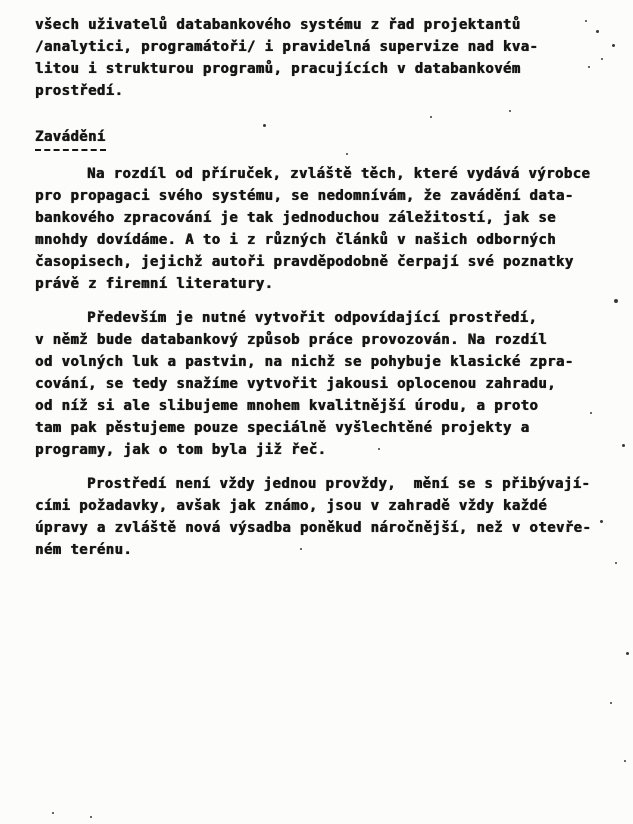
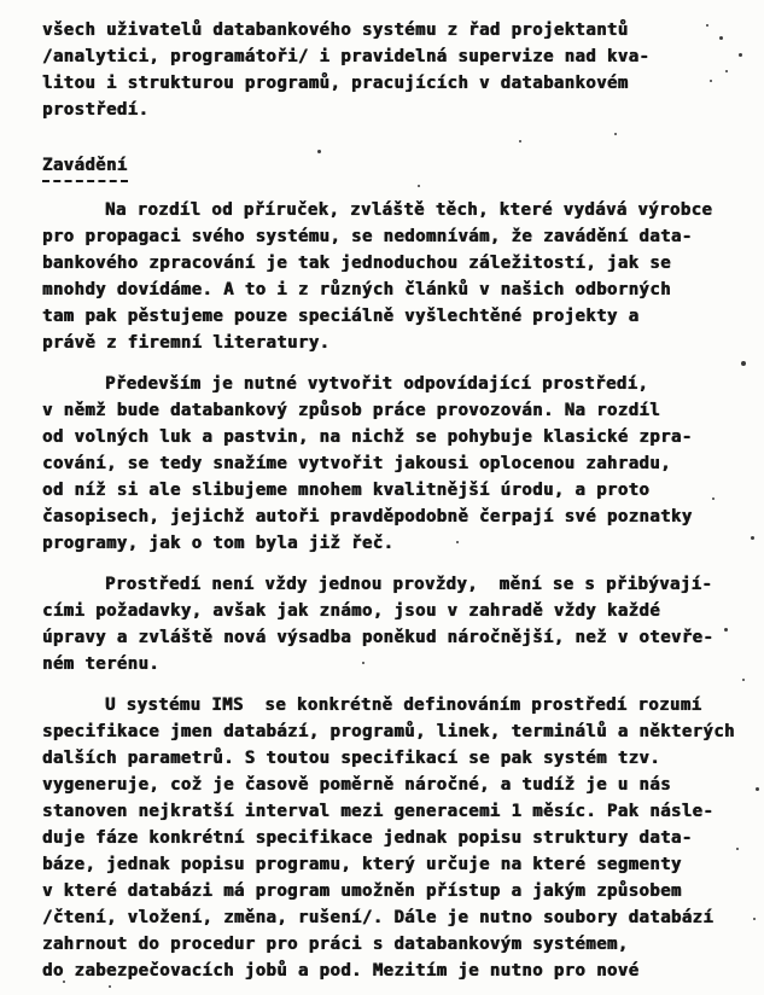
  všech uživatelů databankového systému z řad projektantů
  /analytici, programátoři/ i pravidelná supervize nad kva-
  litou i strukturou programů, pracujících v databankovém
  prostředí.
  Zavádění
  Na rozdíl od příruček, zvláště těch, které vydává výrobce
  pro propagaci svého systému, se nedomnívám, že zavádění data-
  bankového zpracování je tak jednoduchou záležitostí, jak se
  mnohdy dovídáme. A to i z různých článků v našich odborných
- časopisech, jejichž autoři pravděpodobně čerpají své poznatky
+ tam pak pěstujeme pouze speciálně vyšlechtěné projekty a
  právě z firemní literatury.
  Především je nutné vytvořit odpovídající prostředí,
  v němž bude databankový způsob práce provozován. Na rozdíl
  od volných luk a pastvin, na nichž se pohybuje klasické zpra-
  cování, se tedy snažíme vytvořit jakousi oplocenou zahradu,
  od níž si ale slibujeme mnohem kvalitnější úrodu, a proto
- tam pak pěstujeme pouze speciálně vyšlechtěné projekty a
+ časopisech, jejichž autoři pravděpodobně čerpají své poznatky
  programy, jak o tom byla již řeč.
  Prostředí není vždy jednou provždy, mění se s přibývají-
  cími požadavky, avšak jak známo, jsou v zahradě vždy každé
  úpravy a zvláště nová výsadba poněkud náročnější, než v otevře-
  ném terénu.
+ U systému IMS se konkrétně definováním prostředí rozumí
+ specifikace jmen databází, programů, linek, terminálů a některých
+ dalších parametrů. S toutou specifikací se pak systém tzv.
+ vygeneruje, což je časově poměrně náročné, a tudíž je u nás
+ stanoven nejkratší interval mezi generacemi 1 měsíc. Pak násle-
+ duje fáze konkrétní specifikace jednak popisu struktury data-
+ báze, jednak popisu programu, který určuje na které segmenty
+ v které databázi má program umožněn přístup a jakým způsobem
+ /čtení, vložení, změna, rušení/. Dále je nutno soubory databází
+ zahrnout do procedur pro práci s databankovým systémem,
+ do zabezpečovacích jobů a pod. Mezitím je nutno pro nové
